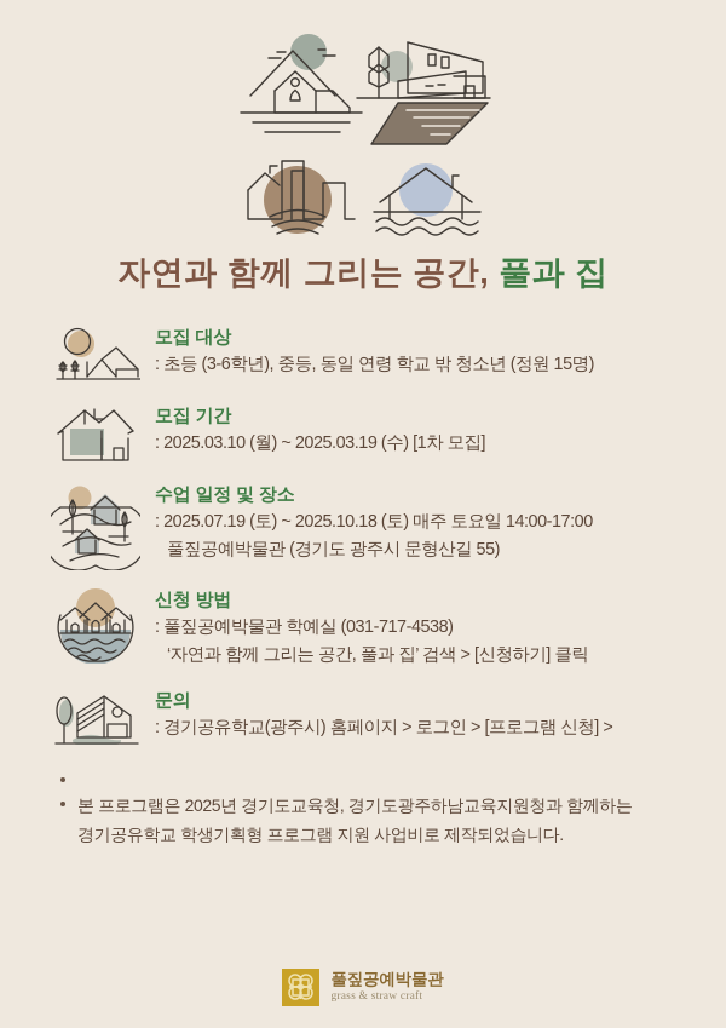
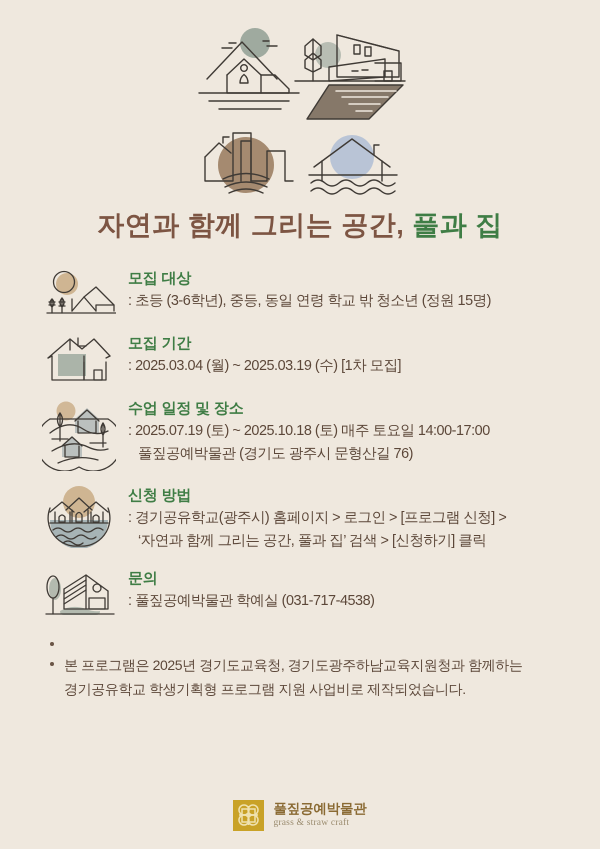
  자연과 함께 그리는 공간, 풀과 집
  모집 대상
  : 초등 (3-6학년), 중등, 동일 연령 학교 밖 청소년 (정원 15명)
  모집 기간
- : 2025.03.10 (월) ~ 2025.03.19 (수) [1차 모집]
+ : 2025.03.04 (월) ~ 2025.03.19 (수) [1차 모집]
  수업 일정 및 장소
  : 2025.07.19 (토) ~ 2025.10.18 (토) 매주 토요일 14:00-17:00
- 풀짚공예박물관 (경기도 광주시 문형산길 55)
+ 풀짚공예박물관 (경기도 광주시 문형산길 76)
  신청 방법
- : 풀짚공예박물관 학예실 (031-717-4538)
+ : 경기공유학교(광주시) 홈페이지 > 로그인 > [프로그램 신청] >
  ‘자연과 함께 그리는 공간, 풀과 집’ 검색 > [신청하기] 클릭
  문의
- : 경기공유학교(광주시) 홈페이지 > 로그인 > [프로그램 신청] >
+ : 풀짚공예박물관 학예실 (031-717-4538)
  본 프로그램은 2025년 경기도교육청, 경기도광주하남교육지원청과 함께하는
  경기공유학교 학생기획형 프로그램 지원 사업비로 제작되었습니다.
  풀짚공예박물관
  grass & straw craft
